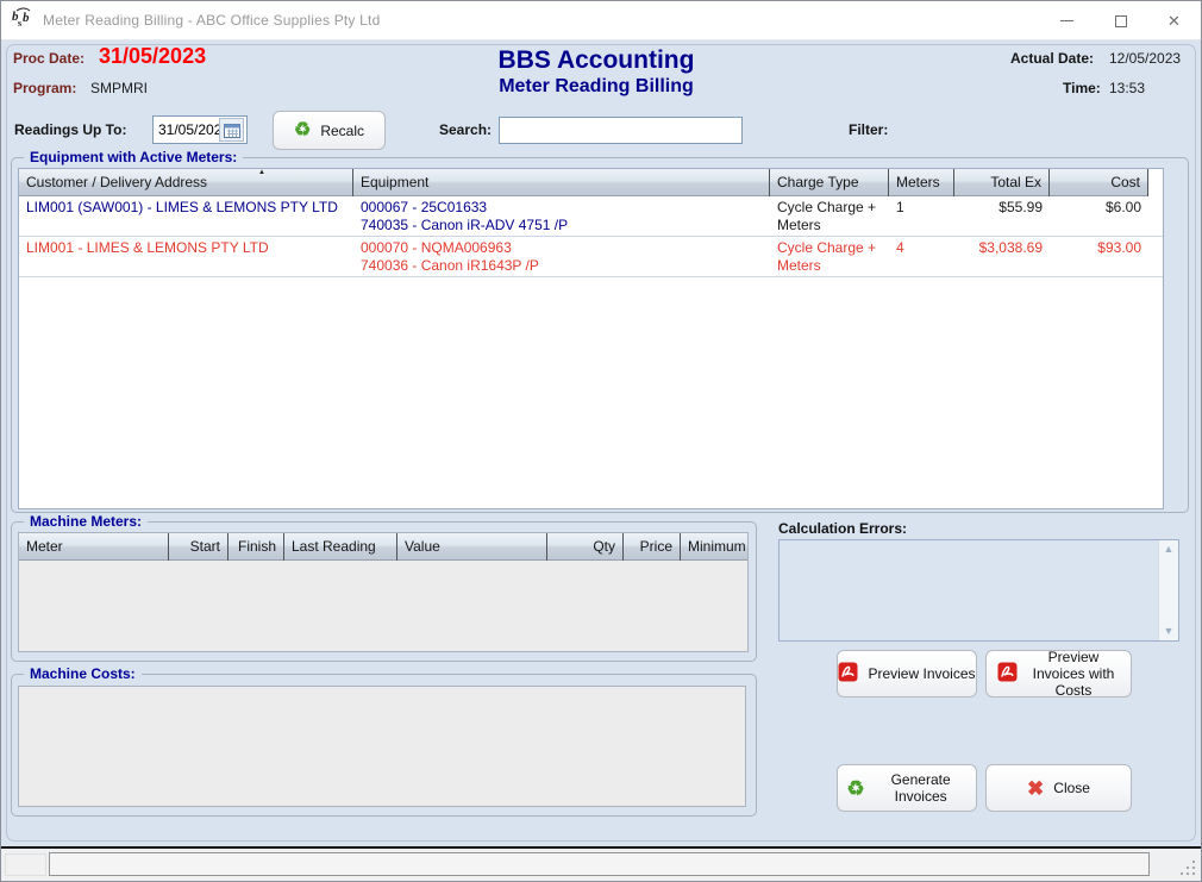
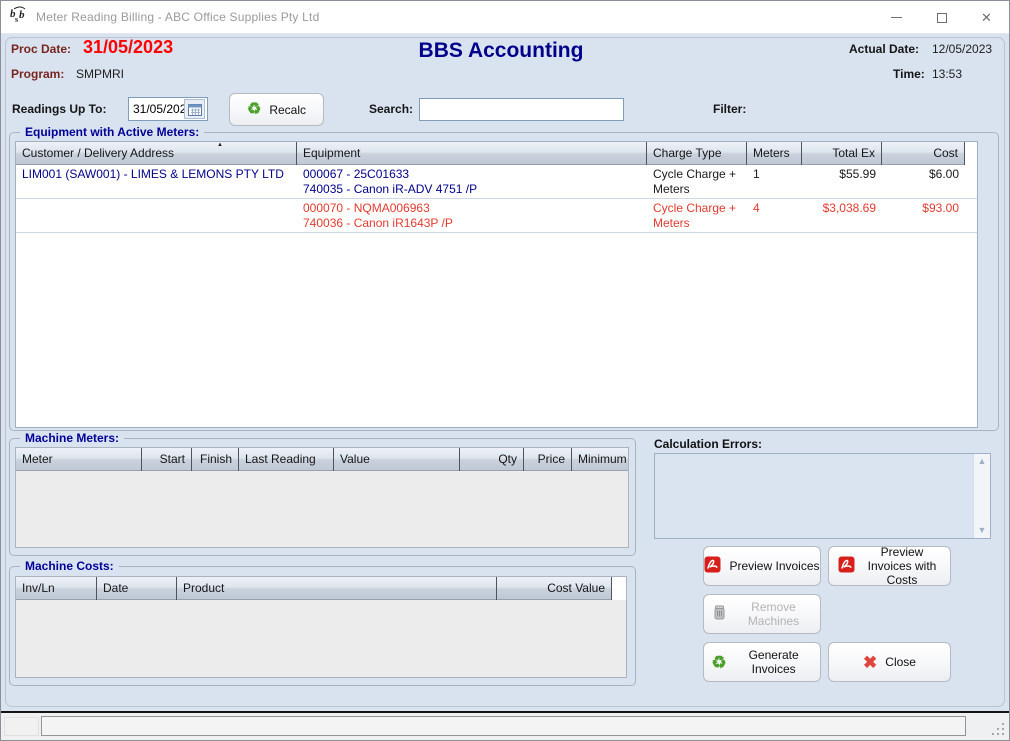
  b
  s
  b
  Meter Reading Billing - ABC Office Supplies Pty Ltd
  ✕
  Proc Date:
  31/05/2023
  Program:
  SMPMRI
  BBS Accounting
- Meter Reading Billing
  Actual Date:
  12/05/2023
  Time:
  13:53
  Readings Up To:
  31/05/20
  ♻
  Recalc
  Search:
  Filter:
  Equipment with Active Meters:
  Customer / Delivery Address
  Equipment
  Charge Type
  Meters
  Total Ex
  Cost
  LIM001 (SAW001) - LIMES & LEMONS PTY LTD
  000067 - 25C01633
  740035 - Canon iR-ADV 4751 /P
  Cycle Charge + Meters
  1
  $55.99
  $6.00
- LIM001 - LIMES & LEMONS PTY LTD
  000070 - NQMA006963
  740036 - Canon iR1643P /P
  Cycle Charge + Meters
  4
  $3,038.69
  $93.00
  Machine Meters:
  Meter
  Start
  Finish
  Last Reading
  Value
  Qty
  Price
  Minimum
  Calculation Errors:
  ▲
  ▼
  Machine Costs:
+ Inv/Ln
+ Date
+ Product
+ Cost Value
  Preview Invoices
  Preview Invoices with Costs
+ Remove Machines
  ♻
  Generate Invoices
  ✖
  Close
